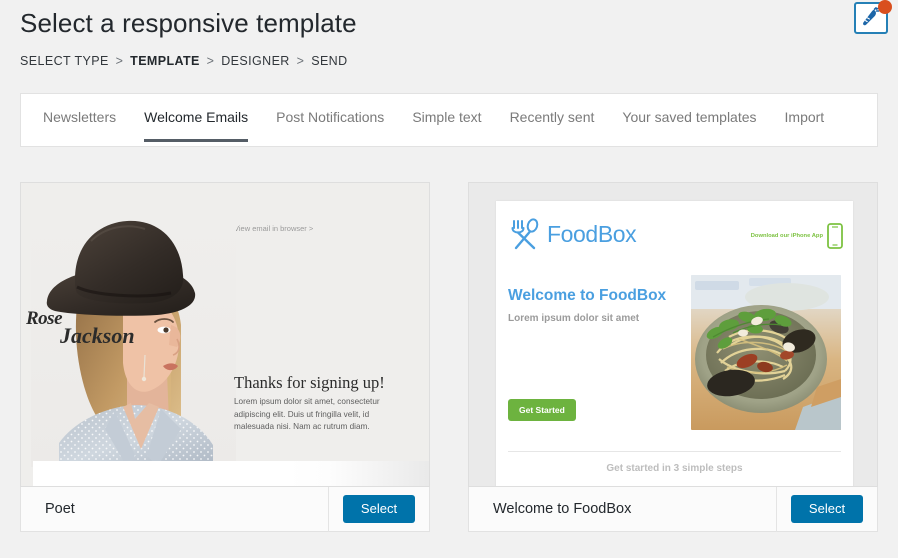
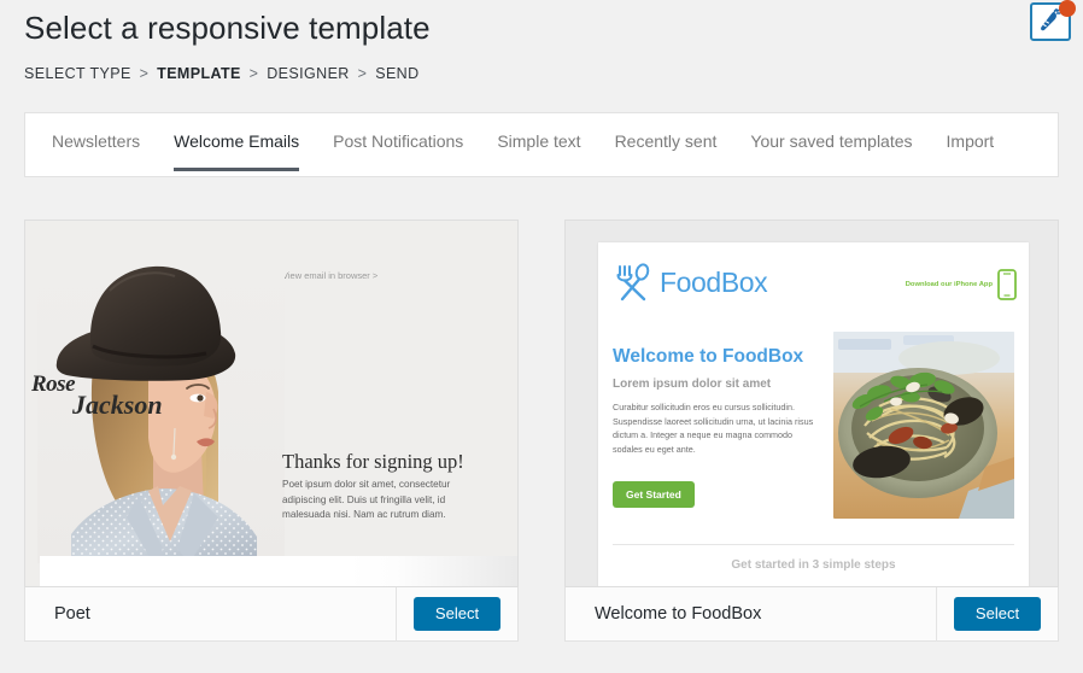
  Select a responsive template
  SELECT TYPE > TEMPLATE > DESIGNER > SEND
  Newsletters
  Welcome Emails
  Post Notifications
  Simple text
  Recently sent
  Your saved templates
  Import
  View email in browser >
  Rose
  Jackson
  Thanks for signing up!
- Lorem ipsum dolor sit amet, consectetur adipiscing elit. Duis ut fringilla velit, id malesuada nisi. Nam ac rutrum diam.
+ Poet ipsum dolor sit amet, consectetur adipiscing elit. Duis ut fringilla velit, id malesuada nisi. Nam ac rutrum diam.
  Poet
  Select
  FoodBox
  Welcome to FoodBox
  Lorem ipsum dolor sit amet
+ Curabitur sollicitudin eros eu cursus sollicitudin. Suspendisse laoreet sollicitudin urna, ut lacinia risus dictum a. Integer a neque eu magna commodo sodales eu eget ante.
  Get Started
  Get started in 3 simple steps
  Welcome to FoodBox
  Select
